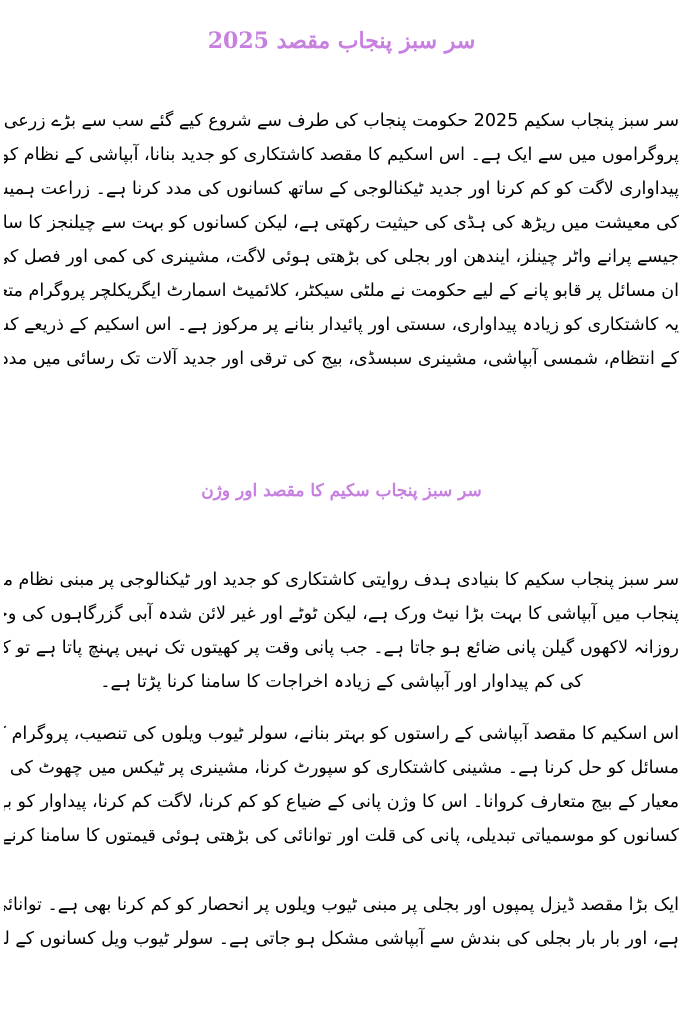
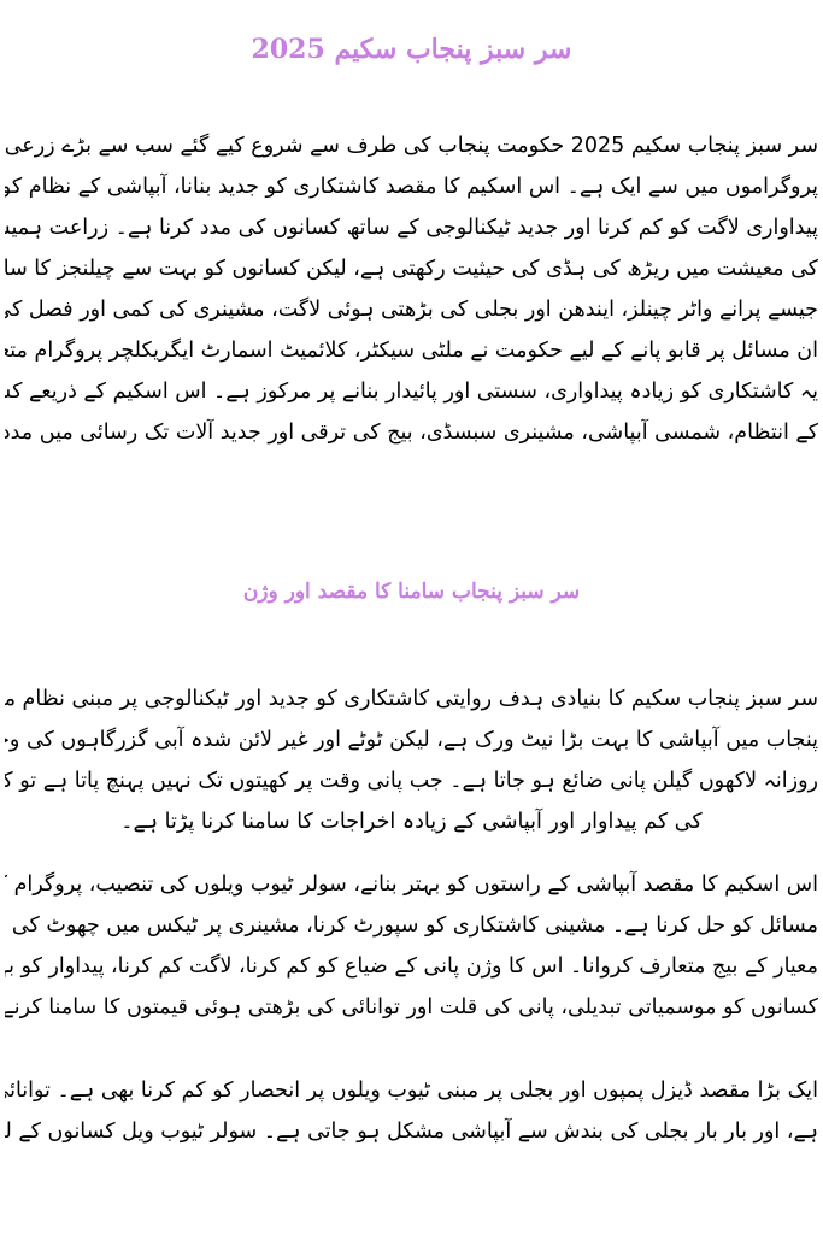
- سر سبز پنجاب مقصد 2025
+ سر سبز پنجاب سکیم 2025
  سر سبز پنجاب سکیم 2025 حکومت پنجاب کی طرف سے شروع کیے گئے سب سے بڑے زرعی
  پروگراموں میں سے ایک ہے۔ اس اسکیم کا مقصد کاشتکاری کو جدید بنانا، آبپاشی کے نظام کو
  پیداواری لاگت کو کم کرنا اور جدید ٹیکنالوجی کے ساتھ کسانوں کی مدد کرنا ہے۔ زراعت ہمی
  کی معیشت میں ریڑھ کی ہڈی کی حیثیت رکھتی ہے، لیکن کسانوں کو بہت سے چیلنجز کا سا
  جیسے پرانے واٹر چینلز، ایندھن اور بجلی کی بڑھتی ہوئی لاگت، مشینری کی کمی اور فصل ک
  ان مسائل پر قابو پانے کے لیے حکومت نے ملٹی سیکٹر، کلائمیٹ اسمارٹ ایگریکلچر پروگرام متع
  یہ کاشتکاری کو زیادہ پیداواری، سستی اور پائیدار بنانے پر مرکوز ہے۔ اس اسکیم کے ذریعے ک
  کے انتظام، شمسی آبپاشی، مشینری سبسڈی، بیج کی ترقی اور جدید آلات تک رسائی میں مدد
- سر سبز پنجاب سکیم کا مقصد اور وژن
+ سر سبز پنجاب سامنا کا مقصد اور وژن
  سر سبز پنجاب سکیم کا بنیادی ہدف روایتی کاشتکاری کو جدید اور ٹیکنالوجی پر مبنی نظام م
  پنجاب میں آبپاشی کا بہت بڑا نیٹ ورک ہے، لیکن ٹوٹے اور غیر لائن شدہ آبی گزرگاہوں کی و
  روزانہ لاکھوں گیلن پانی ضائع ہو جاتا ہے۔ جب پانی وقت پر کھیتوں تک نہیں پہنچ پاتا ہے تو ک
  کی کم پیداوار اور آبپاشی کے زیادہ اخراجات کا سامنا کرنا پڑتا ہے۔
  اس اسکیم کا مقصد آبپاشی کے راستوں کو بہتر بنانے، سولر ٹیوب ویلوں کی تنصیب، پروگرام
  مسائل کو حل کرنا ہے۔ مشینی کاشتکاری کو سپورٹ کرنا، مشینری پر ٹیکس میں چھوٹ کی
  معیار کے بیج متعارف کروانا۔ اس کا وژن پانی کے ضیاع کو کم کرنا، لاگت کم کرنا، پیداوار کو ب
  کسانوں کو موسمیاتی تبدیلی، پانی کی قلت اور توانائی کی بڑھتی ہوئی قیمتوں کا سامنا کرنے
  ایک بڑا مقصد ڈیزل پمپوں اور بجلی پر مبنی ٹیوب ویلوں پر انحصار کو کم کرنا بھی ہے۔ توانائ
  ہے، اور بار بار بجلی کی بندش سے آبپاشی مشکل ہو جاتی ہے۔ سولر ٹیوب ویل کسانوں کے ل
